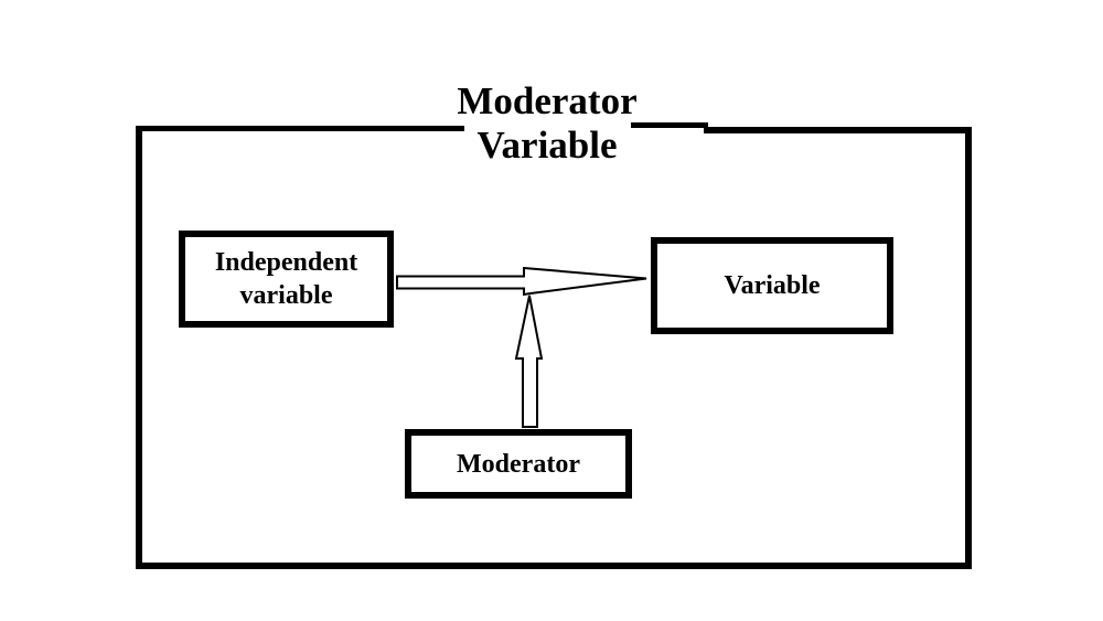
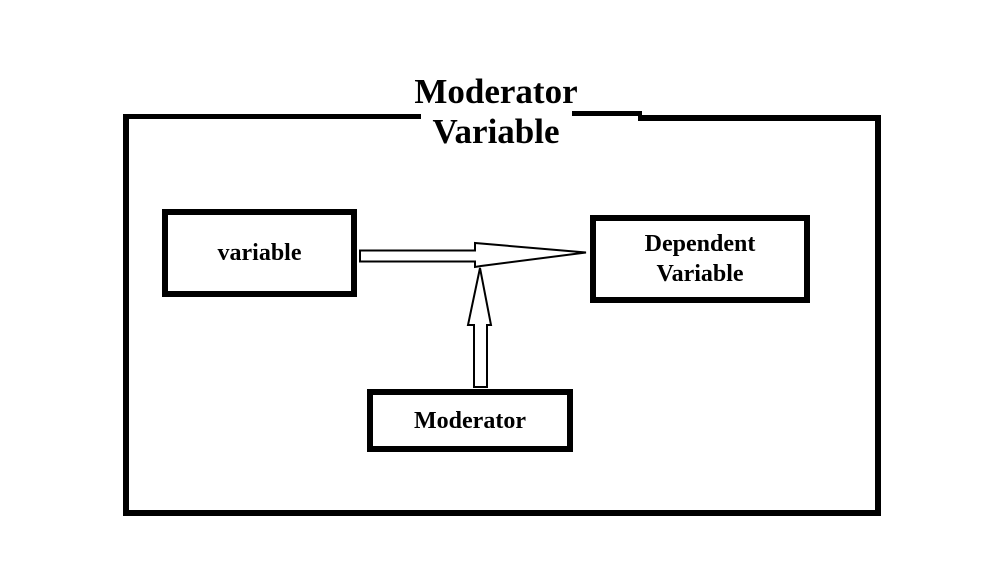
  Moderator
  Variable
- Independent
  variable
+ Dependent
  Variable
  Moderator
